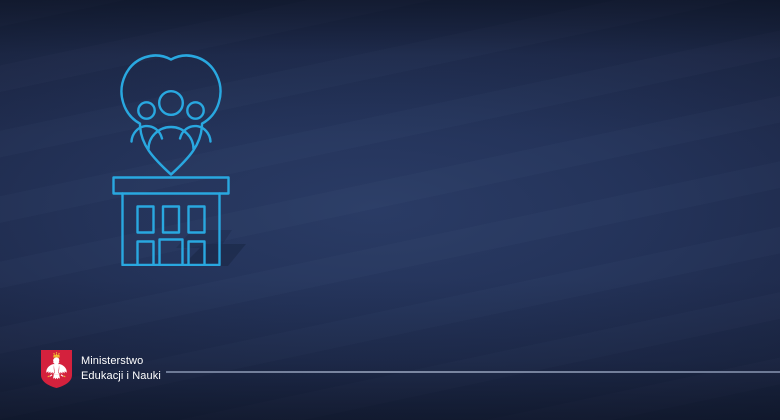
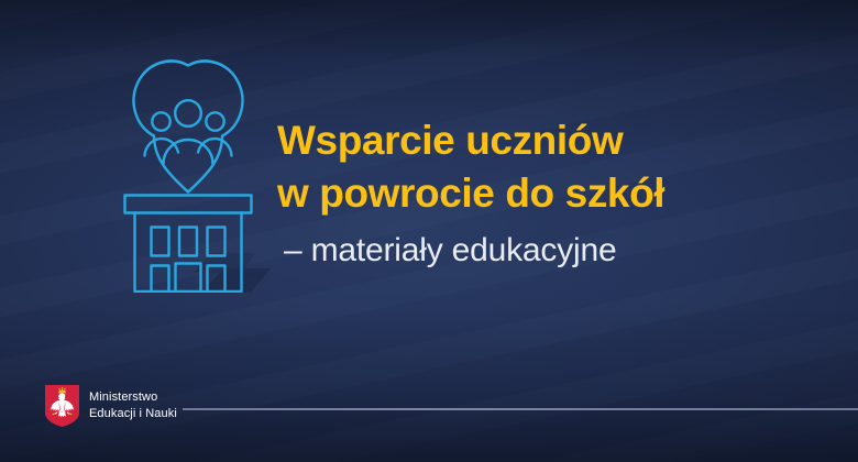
+ Wsparcie uczniów
+ w powrocie do szkół
+ – materiały edukacyjne
  Ministerstwo
  Edukacji i Nauki
